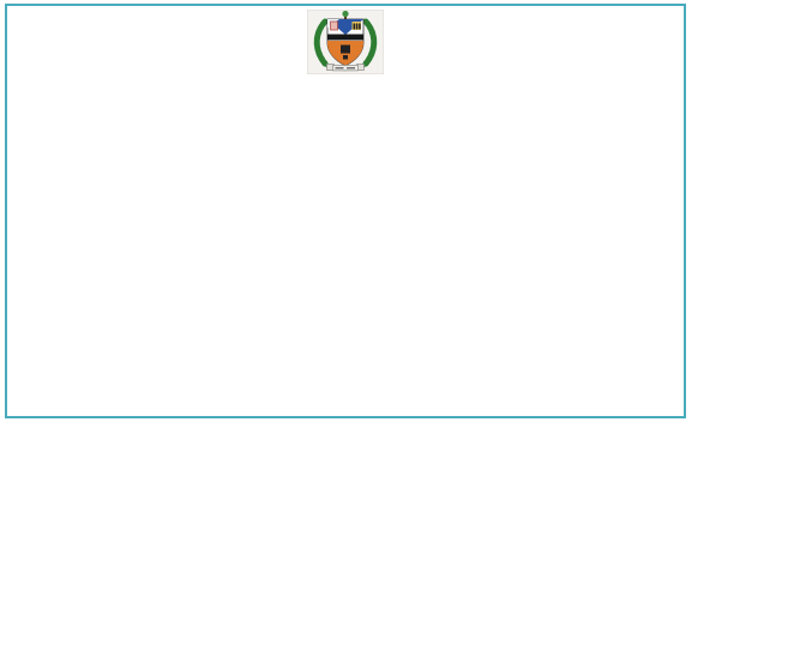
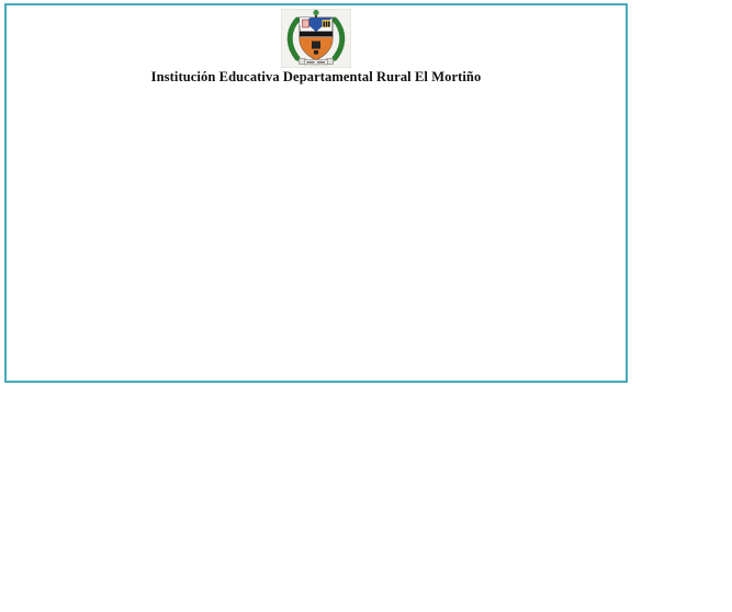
+ Institución Educativa Departamental Rural El Mortiño
